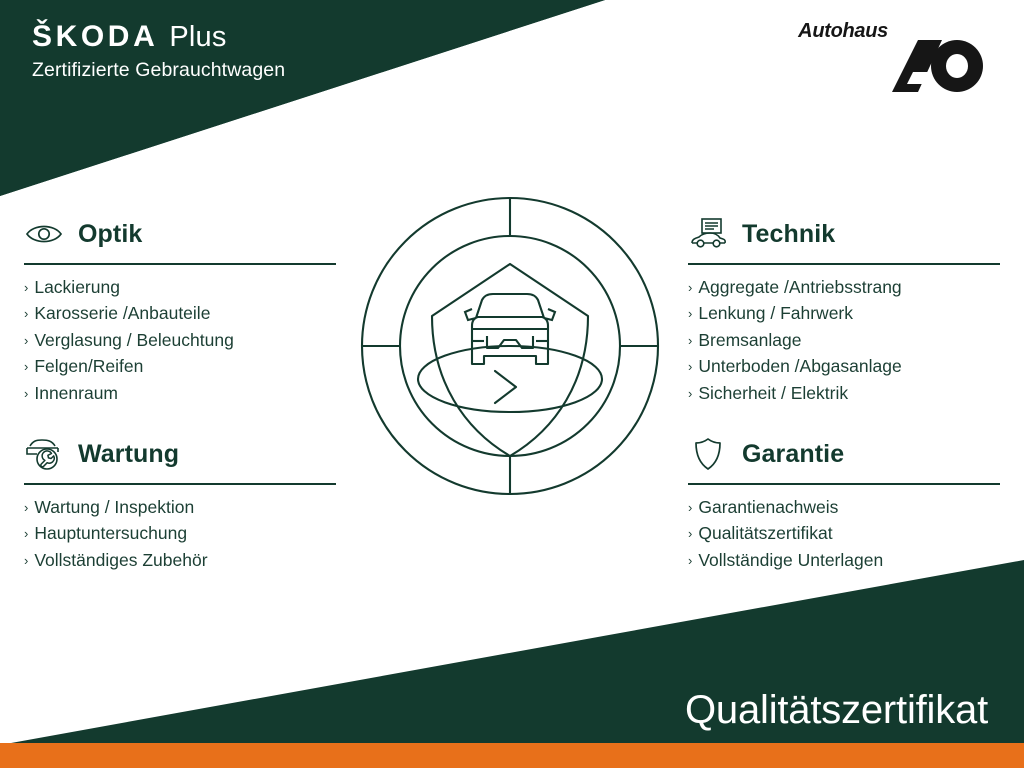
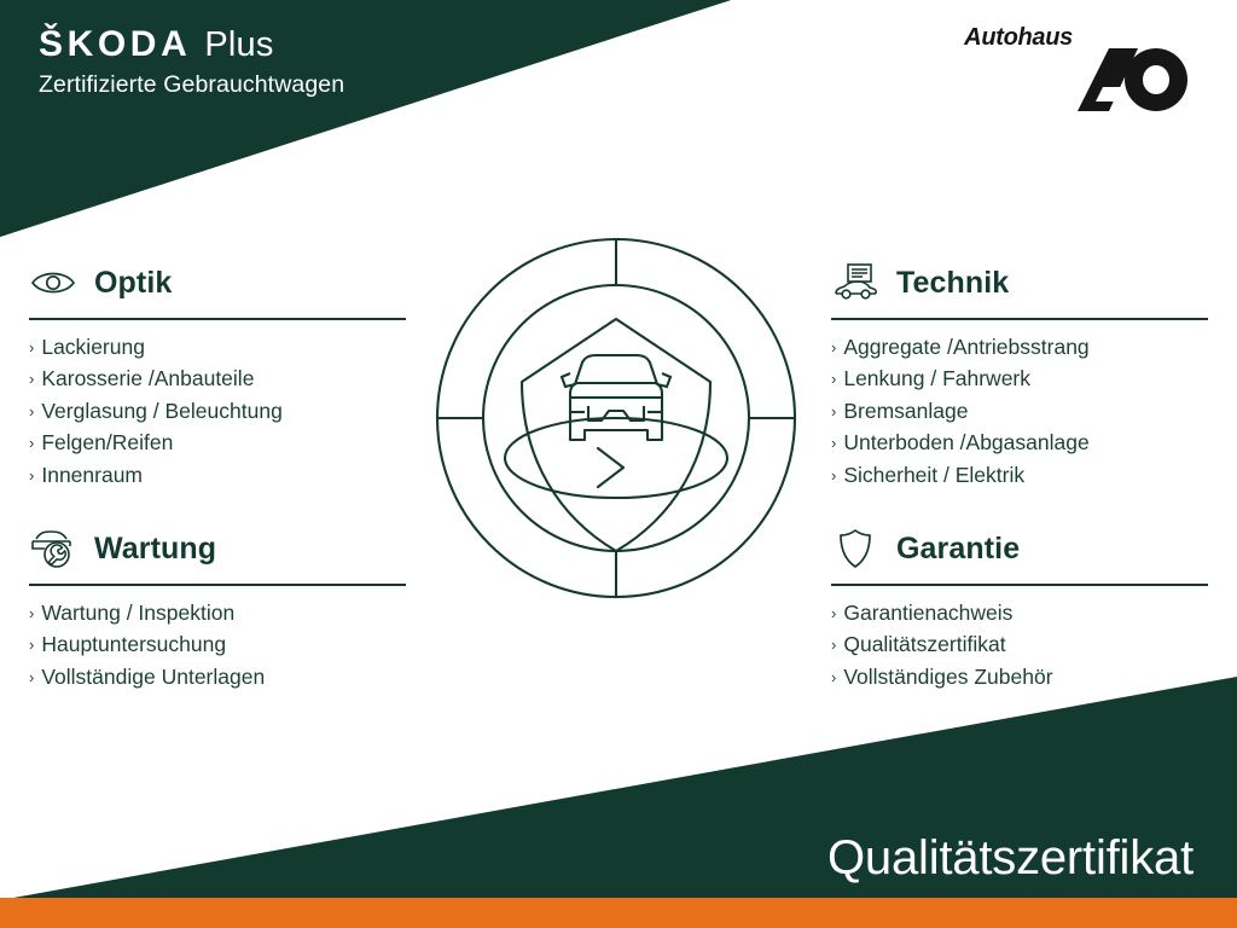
  ŠKODA
  Plus
  Zertifizierte Gebrauchtwagen
  Autohaus
  Optik
  ›
  Lackierung
  ›
  Karosserie /Anbauteile
  ›
  Verglasung / Beleuchtung
  ›
  Felgen/Reifen
  ›
  Innenraum
  Wartung
  ›
  Wartung / Inspektion
  ›
  Hauptuntersuchung
  ›
- Vollständiges Zubehör
+ Vollständige Unterlagen
  Technik
  ›
  Aggregate /Antriebsstrang
  ›
  Lenkung / Fahrwerk
  ›
  Bremsanlage
  ›
  Unterboden /Abgasanlage
  ›
  Sicherheit / Elektrik
  Garantie
  ›
  Garantienachweis
  ›
  Qualitätszertifikat
  ›
- Vollständige Unterlagen
+ Vollständiges Zubehör
  Qualitätszertifikat
